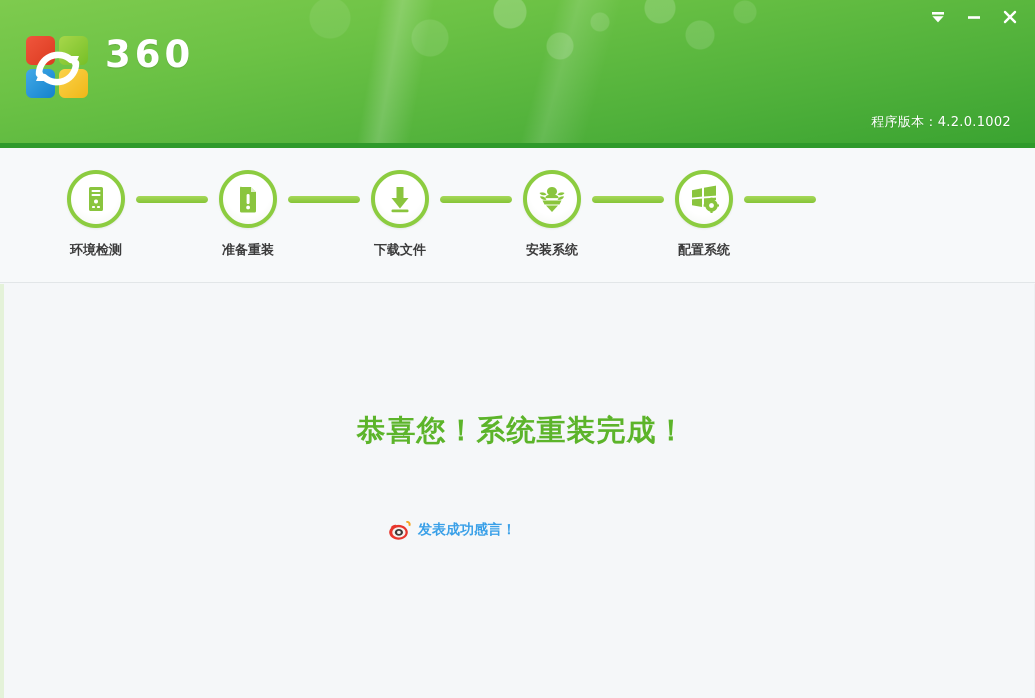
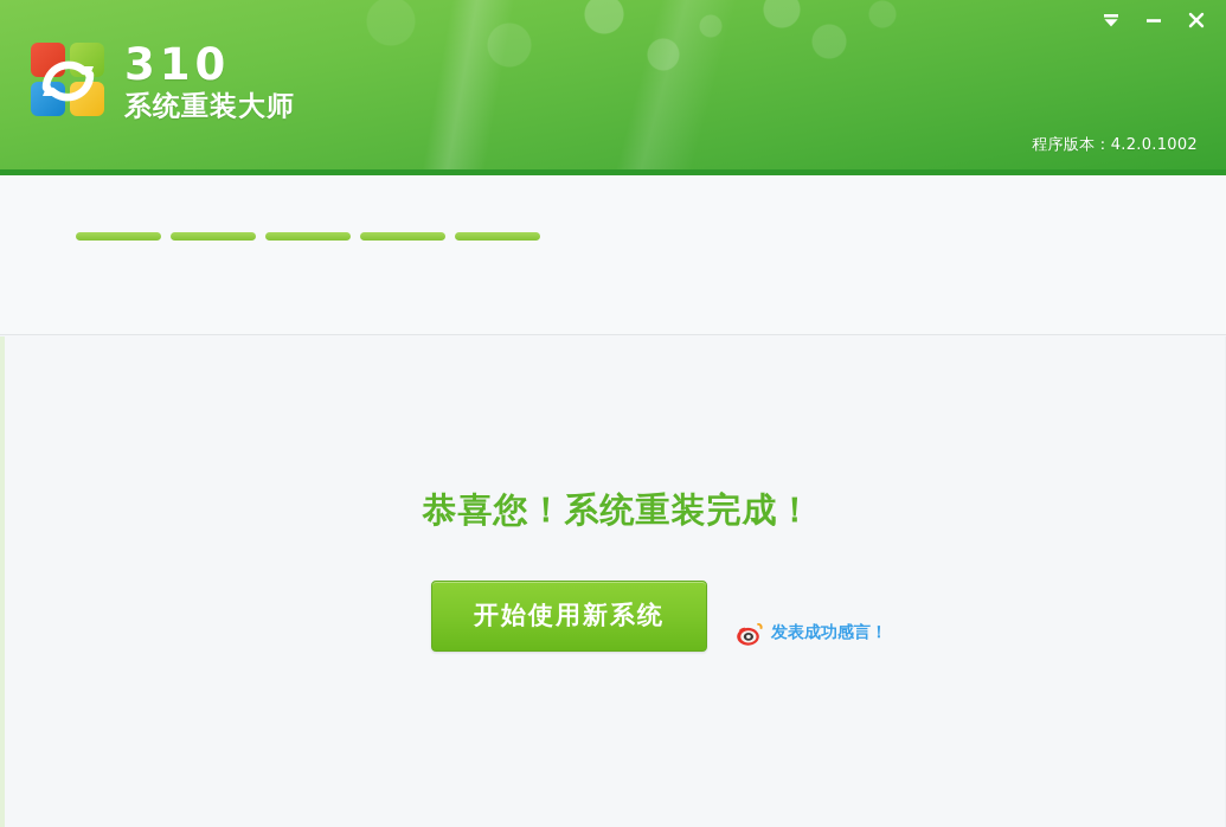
- 360
+ 310
+ 系统重装大师
  程序版本：4.2.0.1002
- 环境检测
- 准备重装
- 下载文件
- 安装系统
- 配置系统
  恭喜您！系统重装完成！
+ 开始使用新系统
  发表成功感言！
